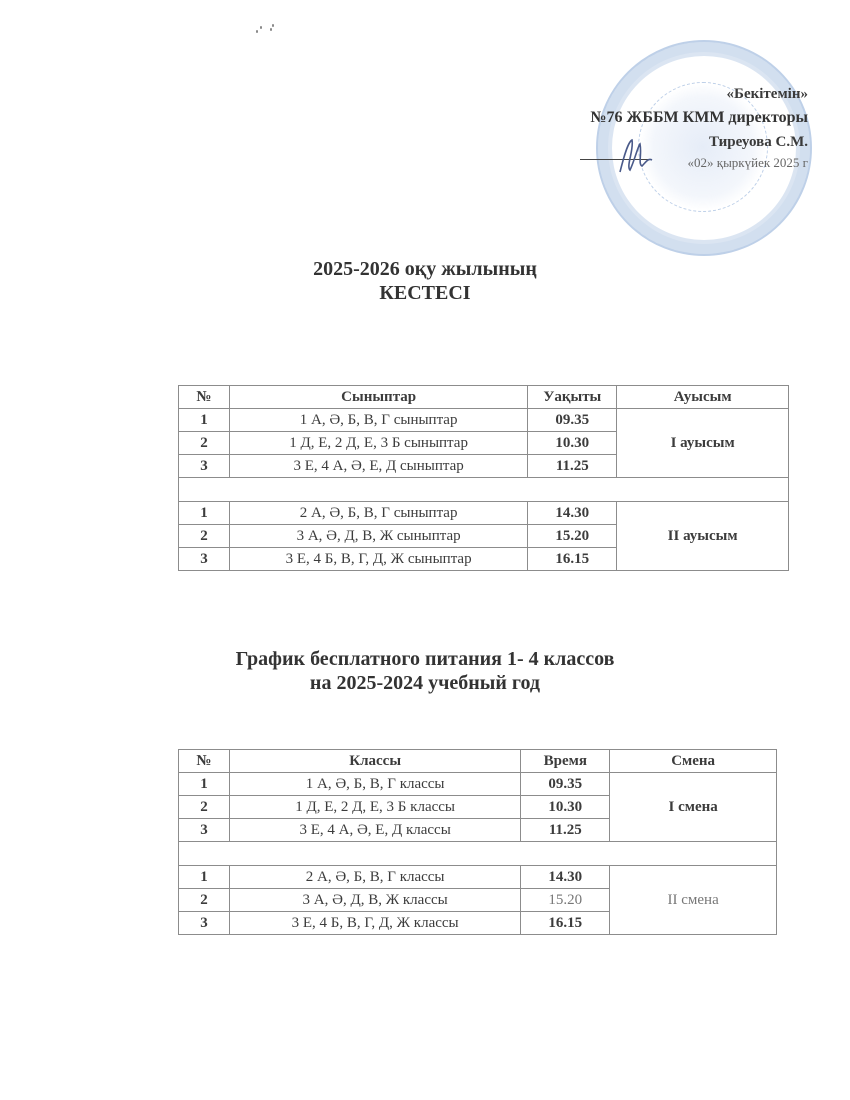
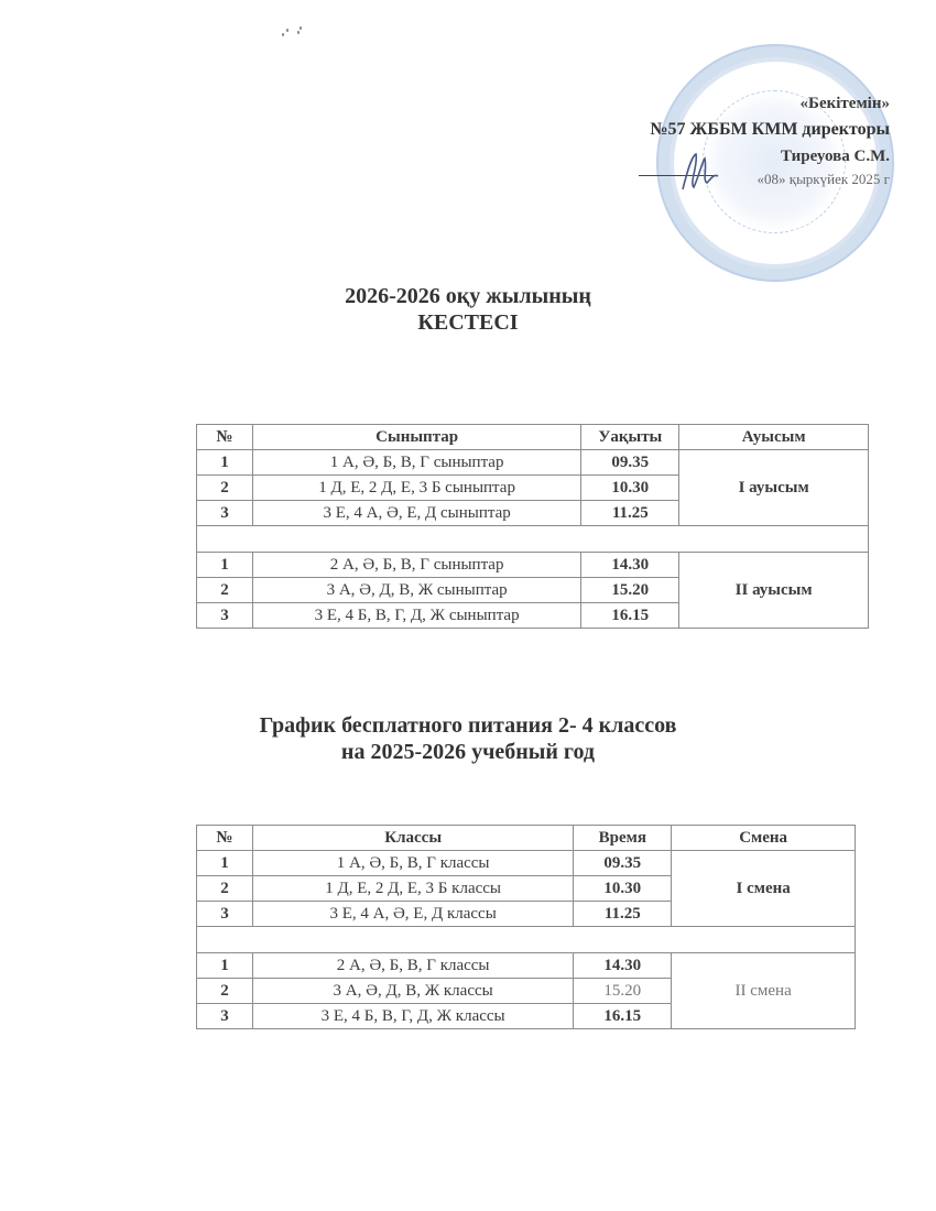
  «Бекітемін»
- №76 ЖББМ КММ директоры
+ №57 ЖББМ КММ директоры
  Тиреуова С.М.
- «02» қыркүйек 2025 г
+ «08» қыркүйек 2025 г
- 2025-2026 оқу жылының
+ 2026-2026 оқу жылының
  КЕСТЕСІ
  №	Сыныптар	Уақыты	Ауысым
  1	1 А, Ә, Б, В, Г сыныптар	09.35	I ауысым
  2	1 Д, Е, 2 Д, Е, 3 Б сыныптар	10.30
  3	3 Е, 4 А, Ә, Е, Д сыныптар	11.25
  1	2 А, Ә, Б, В, Г сыныптар	14.30	II ауысым
  2	3 А, Ә, Д, В, Ж сыныптар	15.20
  3	3 Е, 4 Б, В, Г, Д, Ж сыныптар	16.15
- График бесплатного питания 1- 4 классов
+ График бесплатного питания 2- 4 классов
- на 2025-2024 учебный год
+ на 2025-2026 учебный год
  №	Классы	Время	Смена
  1	1 А, Ә, Б, В, Г классы	09.35	I смена
  2	1 Д, Е, 2 Д, Е, 3 Б классы	10.30
  3	3 Е, 4 А, Ә, Е, Д классы	11.25
  1	2 А, Ә, Б, В, Г классы	14.30	II смена
  2	3 А, Ә, Д, В, Ж классы	15.20
  3	3 Е, 4 Б, В, Г, Д, Ж классы	16.15
